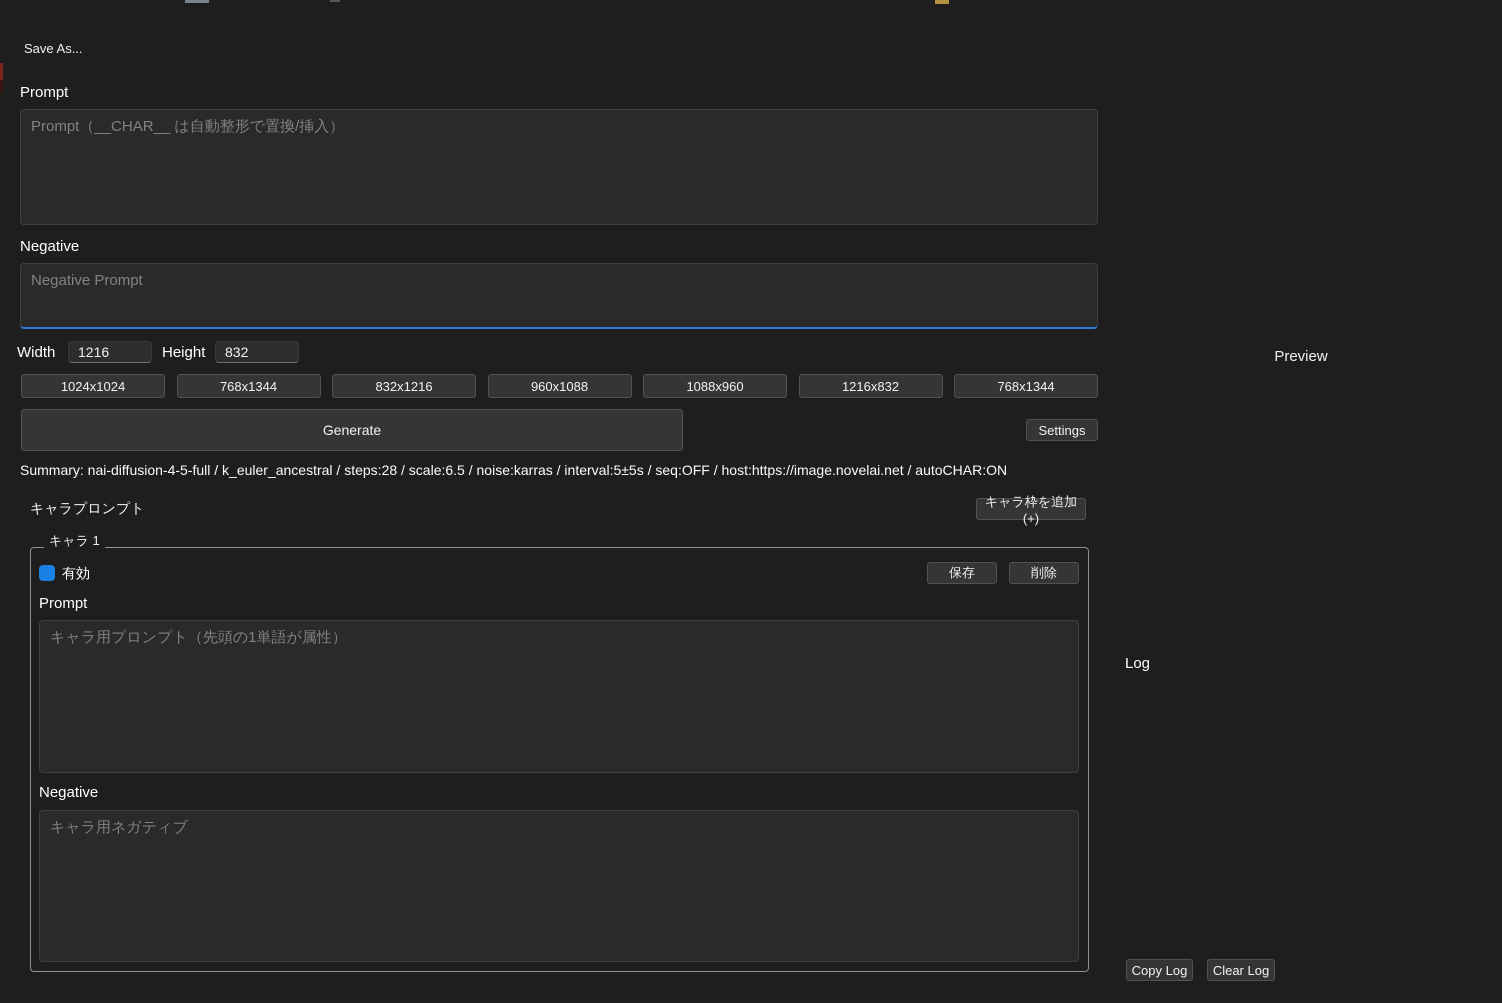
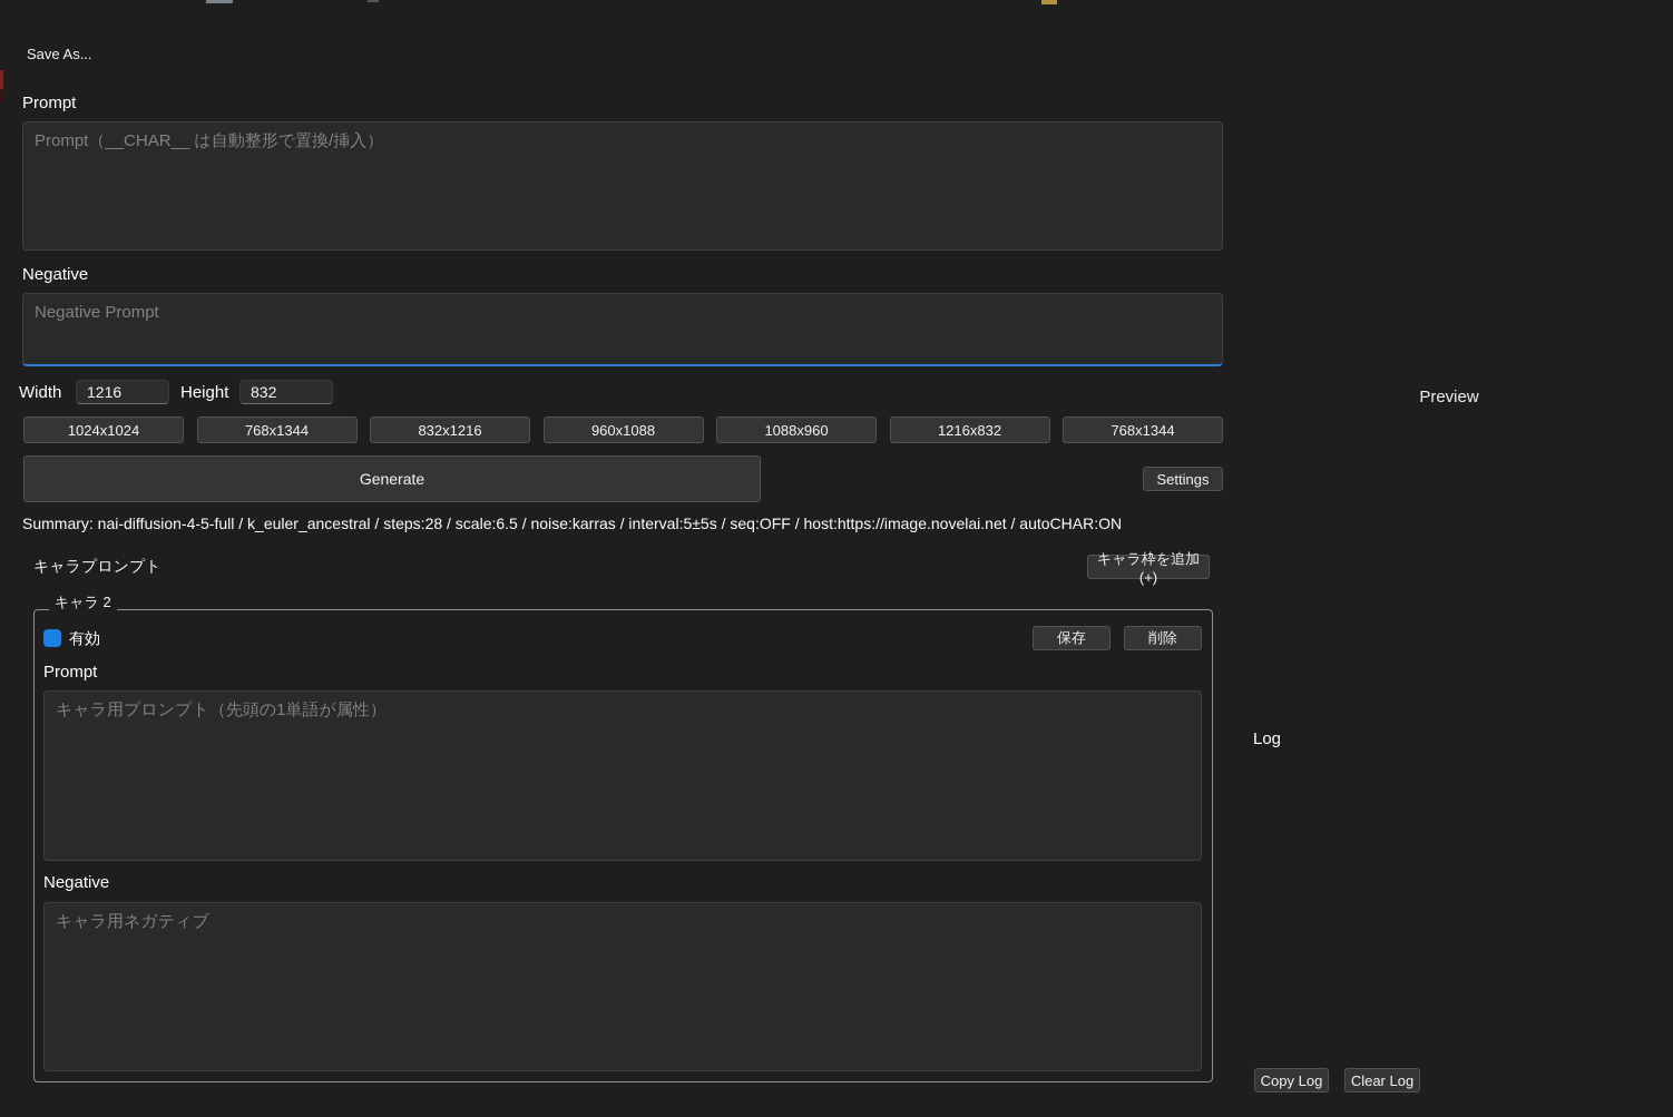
  Save As...
  Prompt
  Prompt（__CHAR__ は自動整形で置換/挿入）
  Negative
  Negative Prompt
  Width
  1216
  Height
  832
  1024x1024
  768x1344
  832x1216
  960x1088
  1088x960
  1216x832
  768x1344
  Generate
  Settings
  Summary: nai-diffusion-4-5-full / k_euler_ancestral / steps:28 / scale:6.5 / noise:karras / interval:5±5s / seq:OFF / host:https://image.novelai.net / autoCHAR:ON
  キャラプロンプト
  キャラ枠を追加 (+)
- キャラ 1
+ キャラ 2
  有効
  保存
  削除
  Prompt
  キャラ用プロンプト（先頭の1単語が属性）
  Negative
  キャラ用ネガティブ
  Preview
  Log
  Copy Log
  Clear Log
